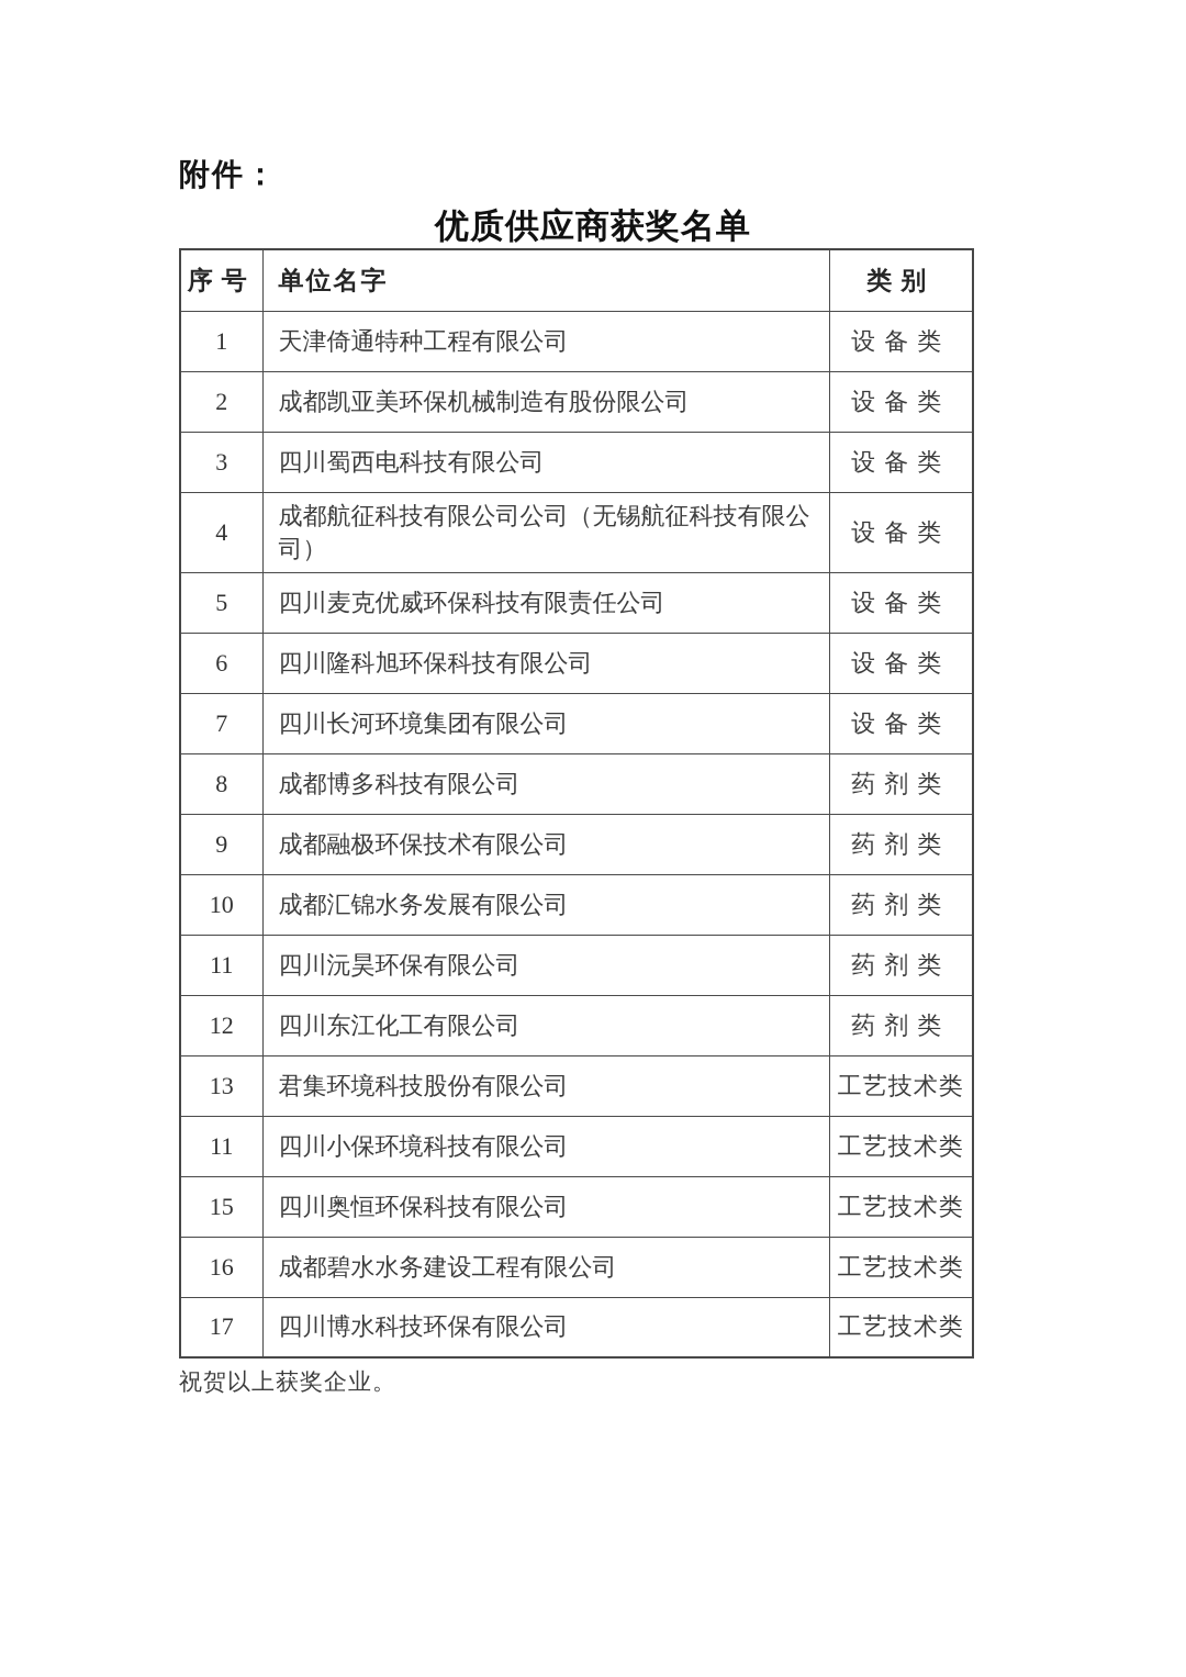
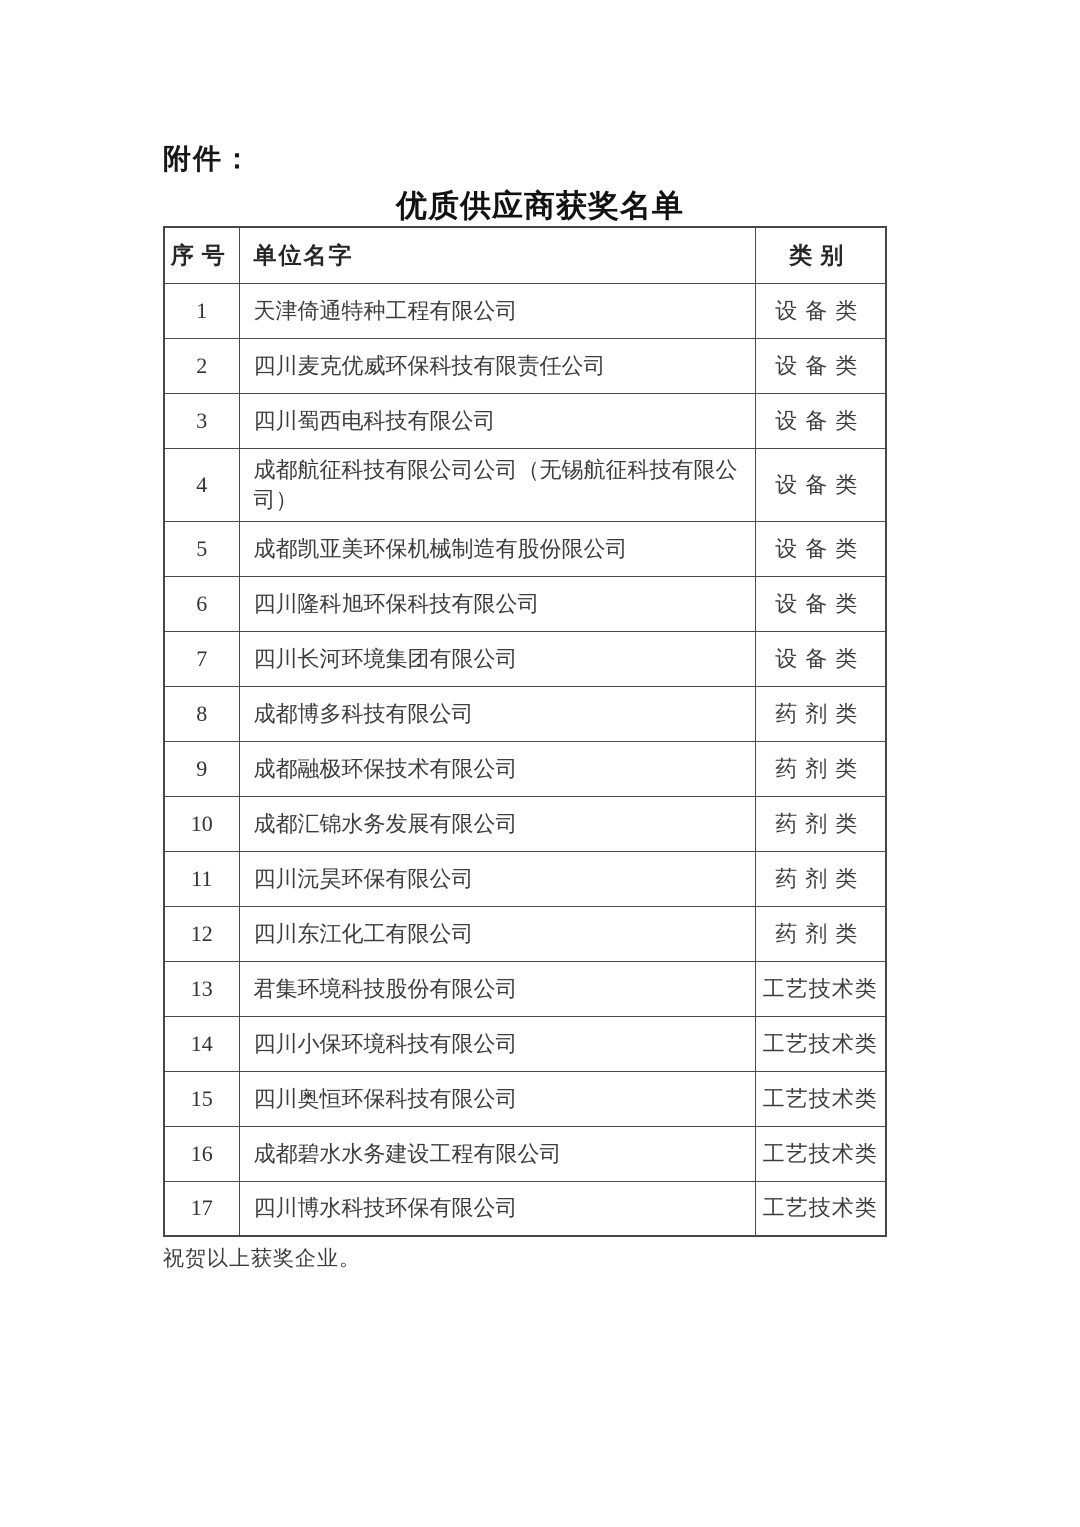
  附件：
  优质供应商获奖名单
  序号	单位名字	类别
  1	天津倚通特种工程有限公司	设备类
- 2	成都凯亚美环保机械制造有股份限公司	设备类
+ 2	四川麦克优威环保科技有限责任公司	设备类
  3	四川蜀西电科技有限公司	设备类
  4	成都航征科技有限公司公司（无锡航征科技有限公司）	设备类
- 5	四川麦克优威环保科技有限责任公司	设备类
+ 5	成都凯亚美环保机械制造有股份限公司	设备类
  6	四川隆科旭环保科技有限公司	设备类
  7	四川长河环境集团有限公司	设备类
  8	成都博多科技有限公司	药剂类
  9	成都融极环保技术有限公司	药剂类
  10	成都汇锦水务发展有限公司	药剂类
  11	四川沅昊环保有限公司	药剂类
  12	四川东江化工有限公司	药剂类
  13	君集环境科技股份有限公司	工艺技术类
- 11	四川小保环境科技有限公司	工艺技术类
+ 14	四川小保环境科技有限公司	工艺技术类
  15	四川奥恒环保科技有限公司	工艺技术类
  16	成都碧水水务建设工程有限公司	工艺技术类
  17	四川博水科技环保有限公司	工艺技术类
  祝贺以上获奖企业。
